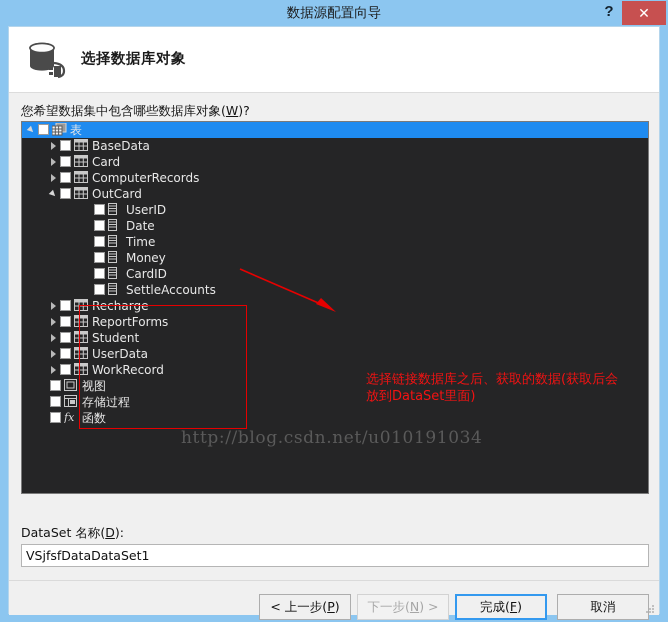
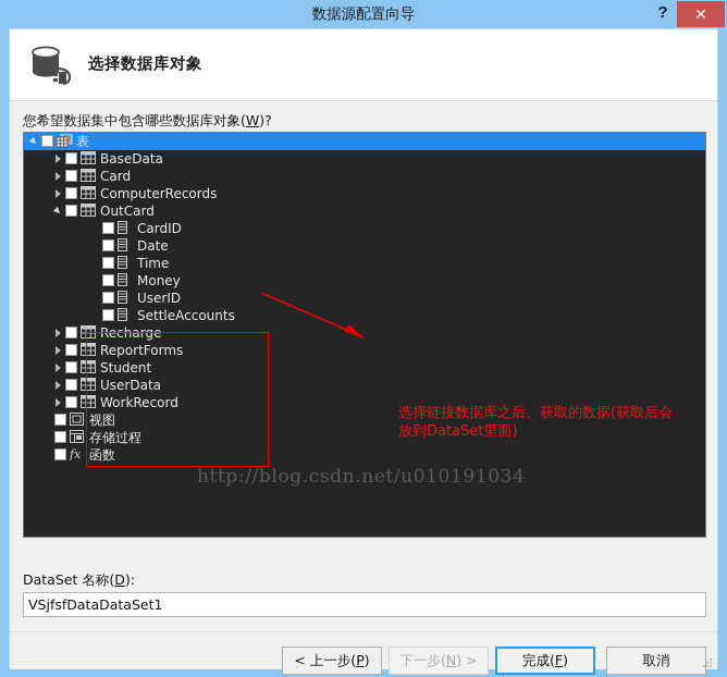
  数据源配置向导
  ?
  ✕
  选择数据库对象
  您希望数据集中包含哪些数据库对象(W)?
  表
  BaseData
  Card
  ComputerRecords
  OutCard
- UserID
+ CardID
  Date
  Time
  Money
- CardID
+ UserID
  SettleAccounts
  Recharge
  ReportForms
  Student
  UserData
  WorkRecord
  视图
  存储过程
  fx
  函数
  选择链接数据库之后、获取的数据(获取后会
  放到DataSet里面)
  http://blog.csdn.net/u010191034
  DataSet 名称(D):
  VSjfsfDataDataSet1
  < 上一步(P)
  下一步(N) >
  完成(F)
  取消
